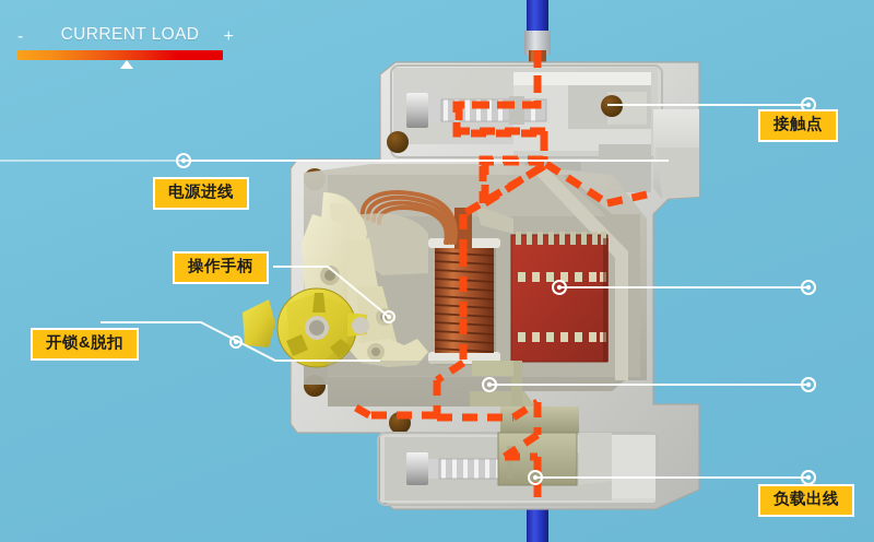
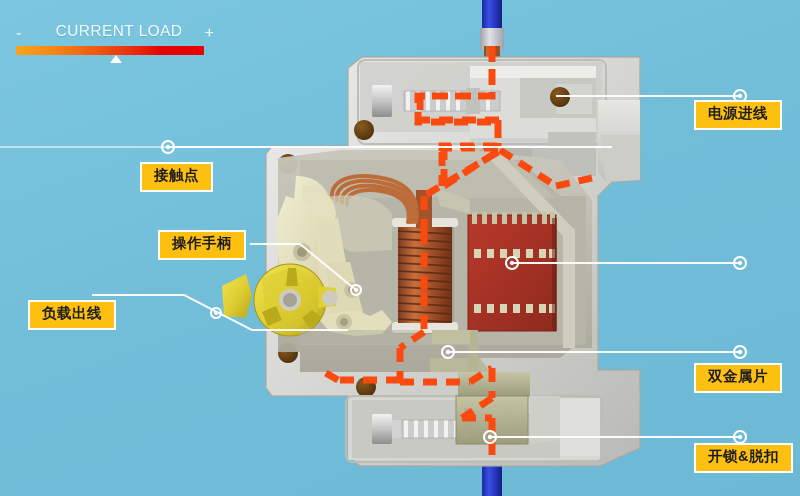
  -
  CURRENT LOAD
  +
- 电源进线
+ 接触点
  操作手柄
- 开锁&脱扣
+ 负载出线
- 接触点
+ 电源进线
+ 双金属片
- 负载出线
+ 开锁&脱扣
